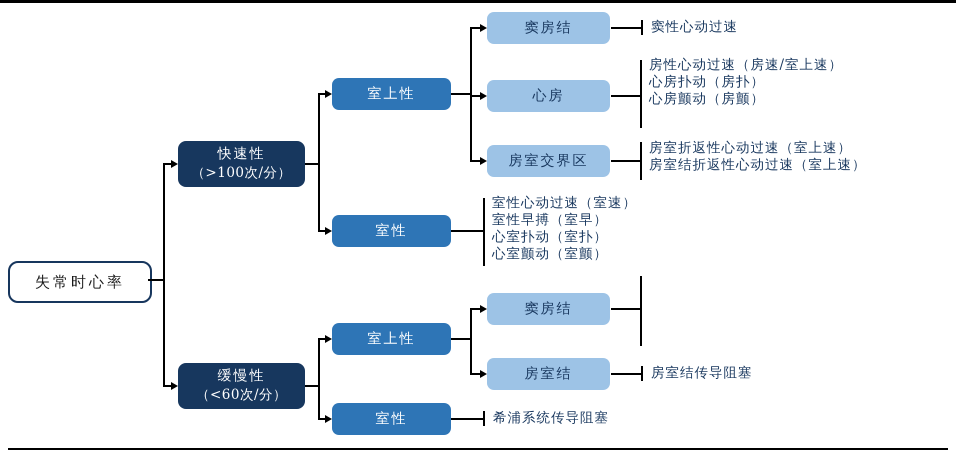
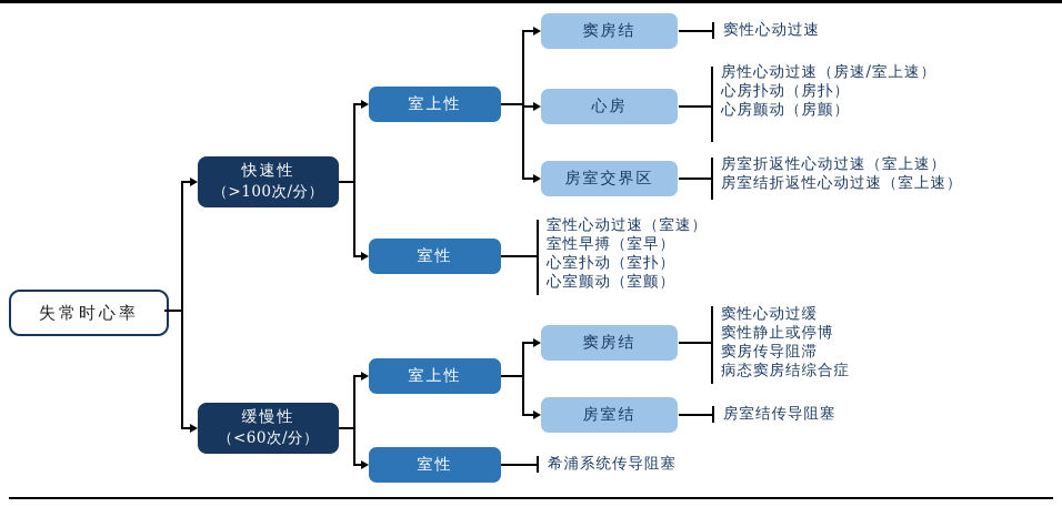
  失常时心率
  快速性
  （>100次/分）
  缓慢性
  （<60次/分）
  室上性
  室性
  室上性
  室性
  窦房结
  心房
  房室交界区
  窦房结
  房室结
  窦性心动过速
  房性心动过速（房速/室上速）
  心房扑动（房扑）
  心房颤动（房颤）
  房室折返性心动过速（室上速）
  房室结折返性心动过速（室上速）
  室性心动过速（室速）
  室性早搏（室早）
  心室扑动（室扑）
  心室颤动（室颤）
+ 窦性心动过缓
+ 窦性静止或停博
+ 窦房传导阻滞
+ 病态窦房结综合症
  房室结传导阻塞
  希浦系统传导阻塞
